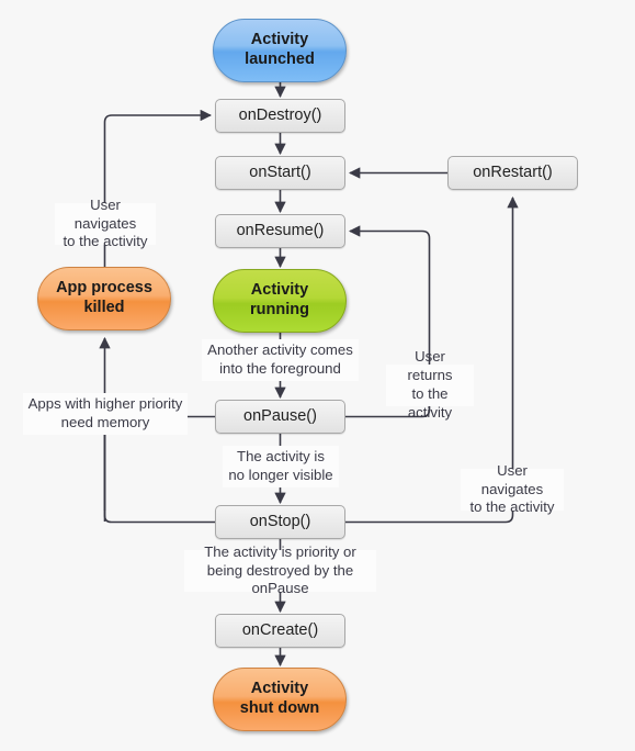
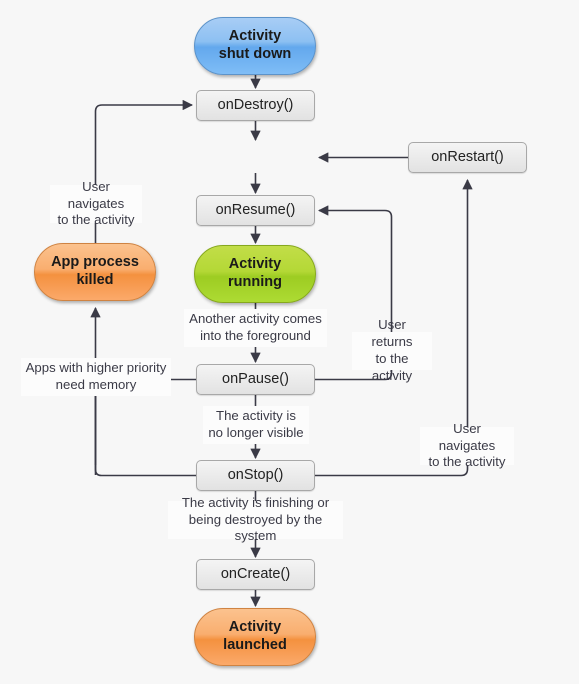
  Activity
- launched
+ shut down
  onDestroy()
- onStart()
  onRestart()
  onResume()
  Activity
  running
  App process
  killed
  onPause()
  onStop()
  onCreate()
  Activity
- shut down
+ launched
  User navigates
  to the activity
  Another activity comes
  into the foreground
  Apps with higher priority
  need memory
  User returns
  to the activity
  The activity is
  no longer visible
  User navigates
  to the activity
- The activity is priority or
+ The activity is finishing or
- being destroyed by the onPause
+ being destroyed by the system
